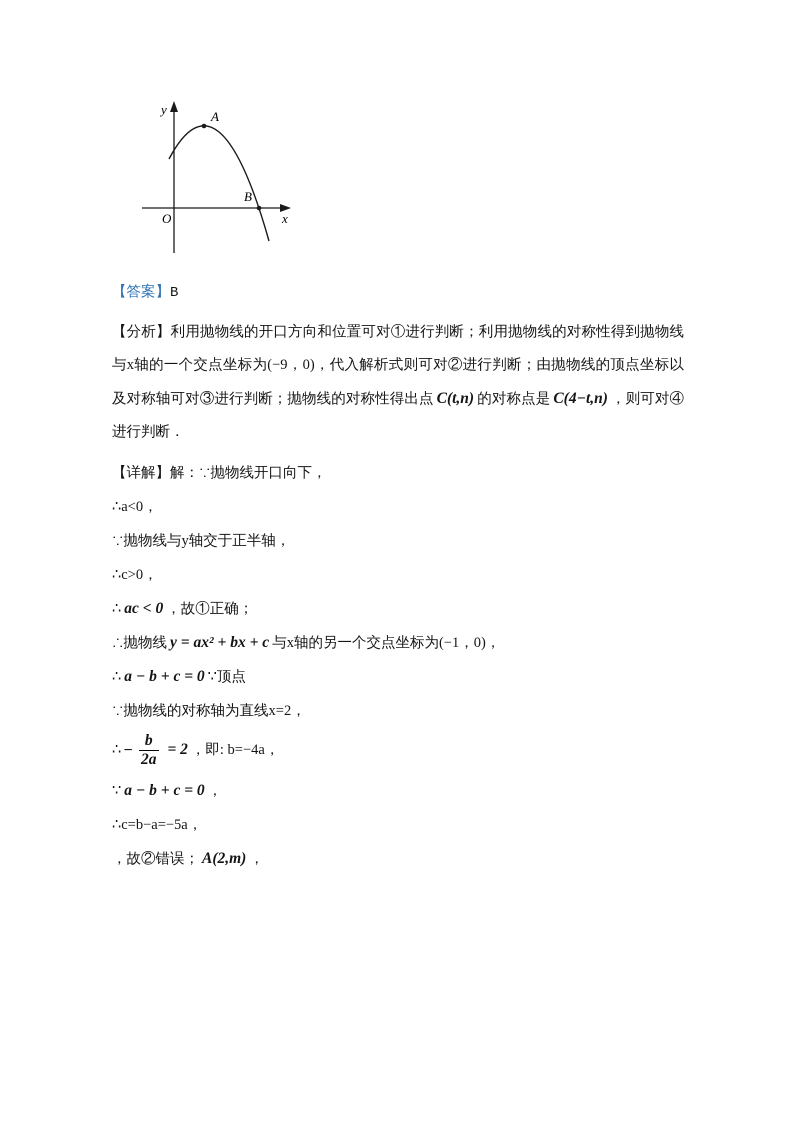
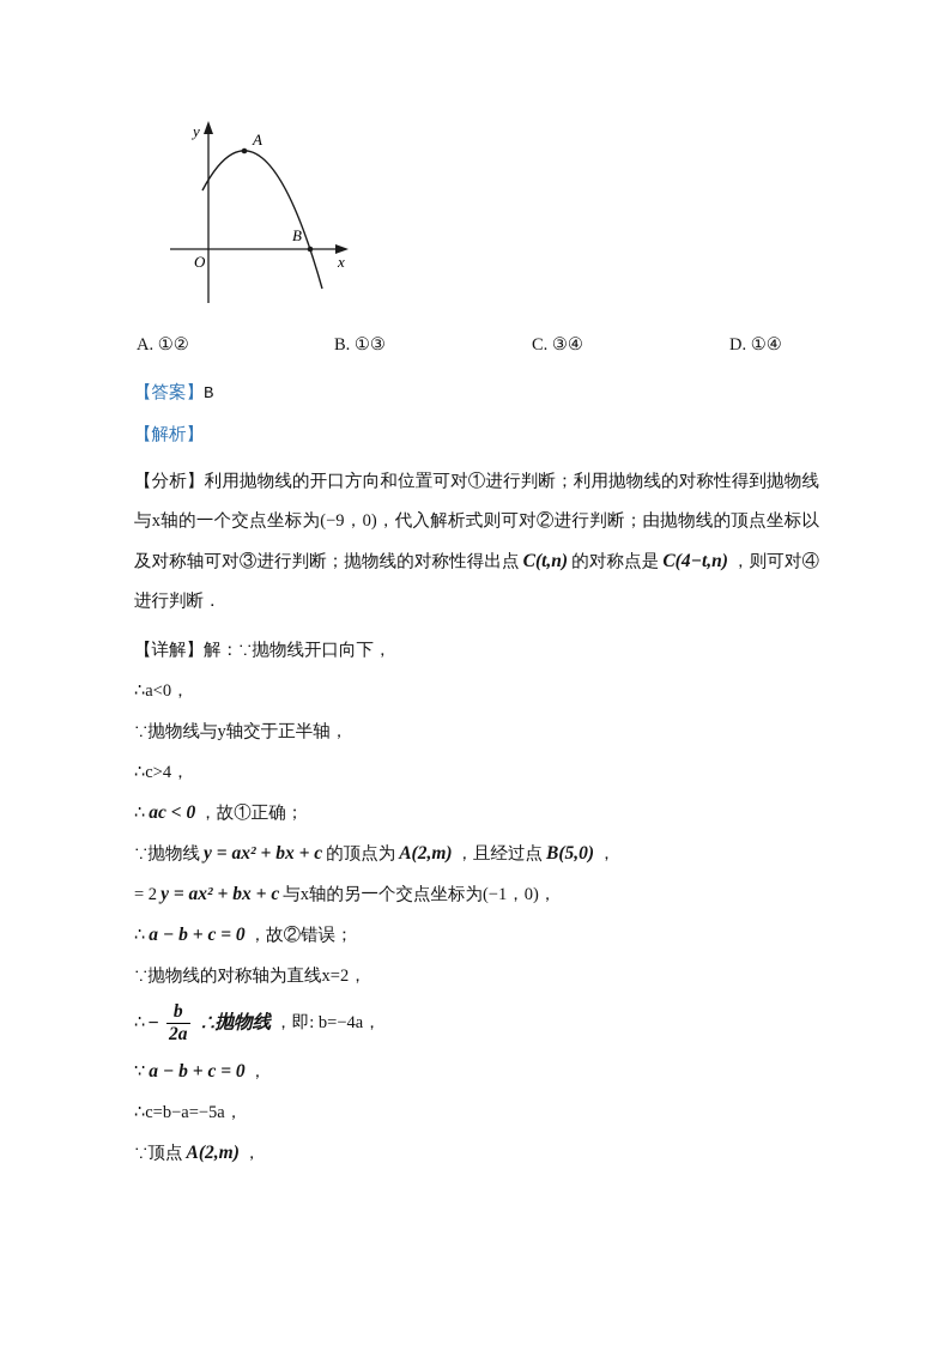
  A
  B
  y
  x
  O
+ A. ①②
+ B. ①③
+ C. ③④
+ D. ①④
  【答案】B
+ 【解析】
  【分析】利用抛物线的开口方向和位置可对①进行判断；利用抛物线的对称性得到抛物线与x轴的一个交点坐标为(−9，0)，代入解析式则可对②进行判断；由抛物线的顶点坐标以及对称轴可对③进行判断；抛物线的对称性得出点 C(t,n) 的对称点是 C(4−t,n) ，则可对④进行判断．
  【详解】解：∵抛物线开口向下，
  ∴a<0，
  ∵抛物线与y轴交于正半轴，
- ∴c>0，
+ ∴c>4，
  ∴ ac < 0 ，故①正确；
+ ∵抛物线 y = ax² + bx + c 的顶点为 A(2,m) ，且经过点 B(5,0) ，
- ∴抛物线 y = ax² + bx + c 与x轴的另一个交点坐标为(−1，0)，
+ = 2 y = ax² + bx + c 与x轴的另一个交点坐标为(−1，0)，
- ∴ a − b + c = 0 ∵顶点
+ ∴ a − b + c = 0 ，故②错误；
  ∵抛物线的对称轴为直线x=2，
  ∴
  −
  b
  2a
- = 2 ，即: b=−4a，
+ ∴抛物线 ，即: b=−4a，
  ∵ a − b + c = 0 ，
  ∴c=b−a=−5a，
- ，故②错误； A(2,m) ，
+ ∵顶点 A(2,m) ，
